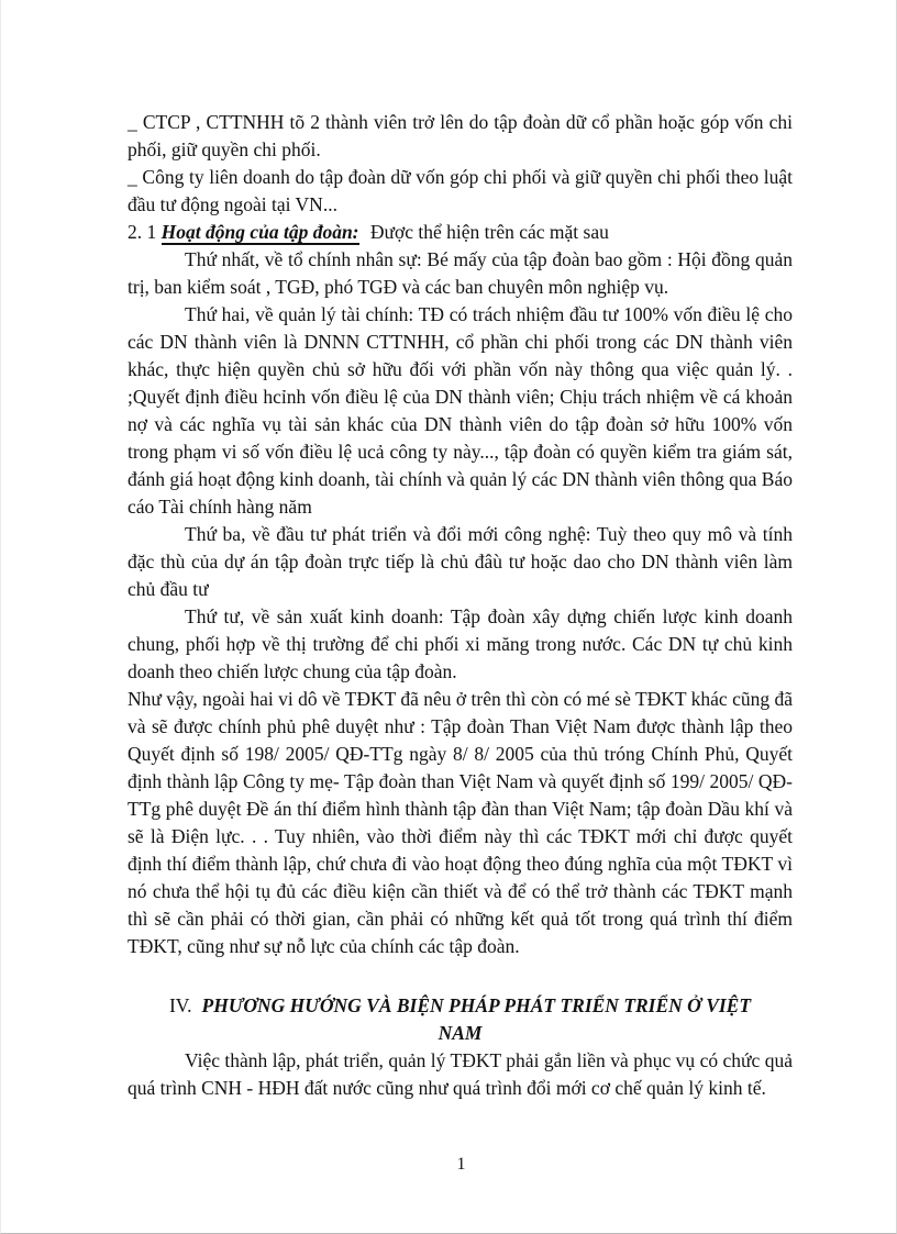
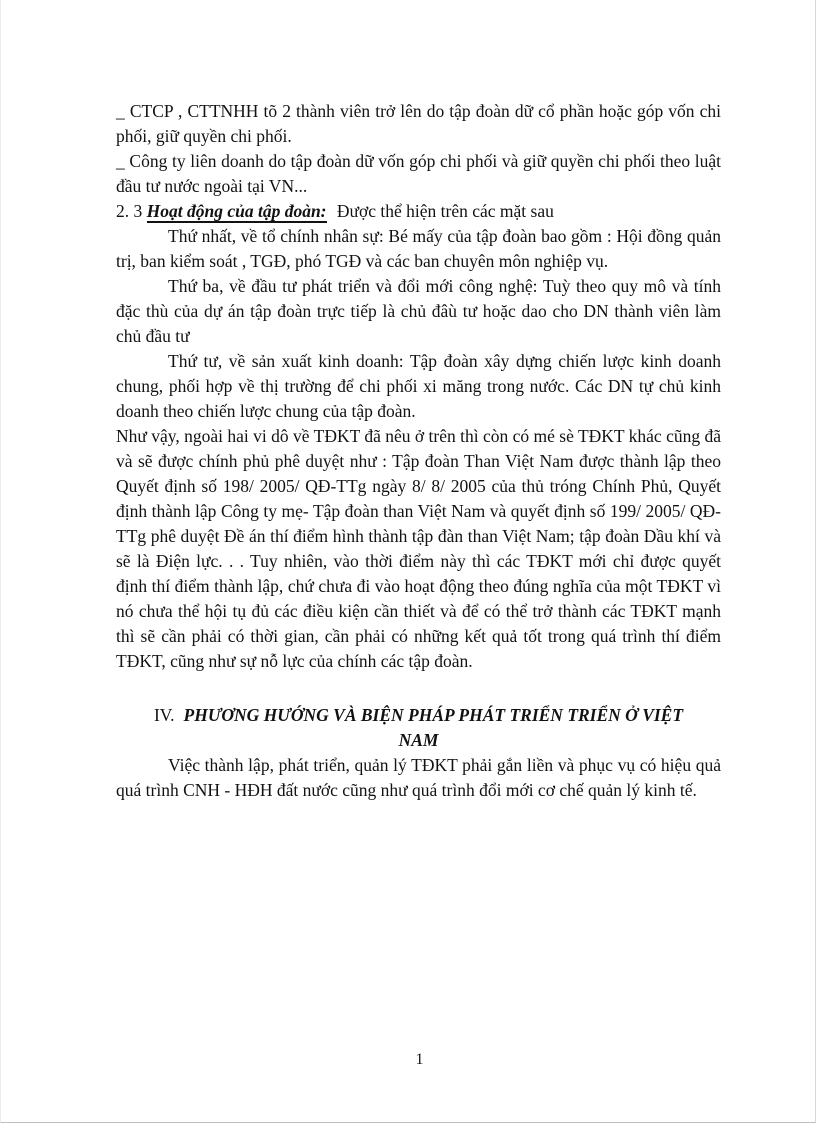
  _ CTCP , CTTNHH tõ 2 thành viên trở lên do tập đoàn dữ cổ phần hoặc góp vốn chi phối, giữ quyền chi phối.
- _ Công ty liên doanh do tập đoàn dữ vốn góp chi phối và giữ quyền chi phối theo luật đầu tư động ngoài tại VN...
+ _ Công ty liên doanh do tập đoàn dữ vốn góp chi phối và giữ quyền chi phối theo luật đầu tư nước ngoài tại VN...
- 2. 1 Hoạt động của tập đoàn: Được thể hiện trên các mặt sau
+ 2. 3 Hoạt động của tập đoàn: Được thể hiện trên các mặt sau
  Thứ nhất, về tổ chính nhân sự: Bé mấy của tập đoàn bao gồm : Hội đồng quản trị, ban kiểm soát , TGĐ, phó TGĐ và các ban chuyên môn nghiệp vụ.
- Thứ hai, về quản lý tài chính: TĐ có trách nhiệm đầu tư 100% vốn điều lệ cho các DN thành viên là DNNN CTTNHH, cổ phần chi phối trong các DN thành viên khác, thực hiện quyền chủ sở hữu đối với phần vốn này thông qua việc quản lý. . ;Quyết định điều hcỉnh vốn điều lệ của DN thành viên; Chịu trách nhiệm về cá khoản nợ và các nghĩa vụ tài sản khác của DN thành viên do tập đoàn sở hữu 100% vốn trong phạm vi số vốn điều lệ ucả công ty này..., tập đoàn có quyền kiểm tra giám sát, đánh giá hoạt động kinh doanh, tài chính và quản lý các DN thành viên thông qua Báo cáo Tài chính hàng năm
  Thứ ba, về đầu tư phát triển và đổi mới công nghệ: Tuỳ theo quy mô và tính đặc thù của dự án tập đoàn trực tiếp là chủ đâù tư hoặc dao cho DN thành viên làm chủ đầu tư
  Thứ tư, về sản xuất kinh doanh: Tập đoàn xây dựng chiến lược kinh doanh chung, phối hợp về thị trường để chi phối xi măng trong nước. Các DN tự chủ kinh doanh theo chiến lược chung của tập đoàn.
  Như vậy, ngoài hai vi dô về TĐKT đã nêu ở trên thì còn có mé sè TĐKT khác cũng đã và sẽ được chính phủ phê duyệt như : Tập đoàn Than Việt Nam được thành lập theo Quyết định số 198/ 2005/ QĐ-TTg ngày 8/ 8/ 2005 của thủ tróng Chính Phủ, Quyết định thành lập Công ty mẹ- Tập đoàn than Việt Nam và quyết định số 199/ 2005/ QĐ-TTg phê duyệt Đề án thí điểm hình thành tập đàn than Việt Nam; tập đoàn Dầu khí và sẽ là Điện lực. . . Tuy nhiên, vào thời điểm này thì các TĐKT mới chỉ được quyết định thí điểm thành lập, chứ chưa đi vào hoạt động theo đúng nghĩa của một TĐKT vì nó chưa thể hội tụ đủ các điều kiện cần thiết và để có thể trở thành các TĐKT mạnh thì sẽ cần phải có thời gian, cần phải có những kết quả tốt trong quá trình thí điểm TĐKT, cũng như sự nỗ lực của chính các tập đoàn.
  IV. PHƯƠNG HƯỚNG VÀ BIỆN PHÁP PHÁT TRIỂN TRIỂN Ở VIỆT NAM
- Việc thành lập, phát triển, quản lý TĐKT phải gắn liền và phục vụ có chức quả quá trình CNH - HĐH đất nước cũng như quá trình đổi mới cơ chế quản lý kinh tế.
+ Việc thành lập, phát triển, quản lý TĐKT phải gắn liền và phục vụ có hiệu quả quá trình CNH - HĐH đất nước cũng như quá trình đổi mới cơ chế quản lý kinh tế.
  1
